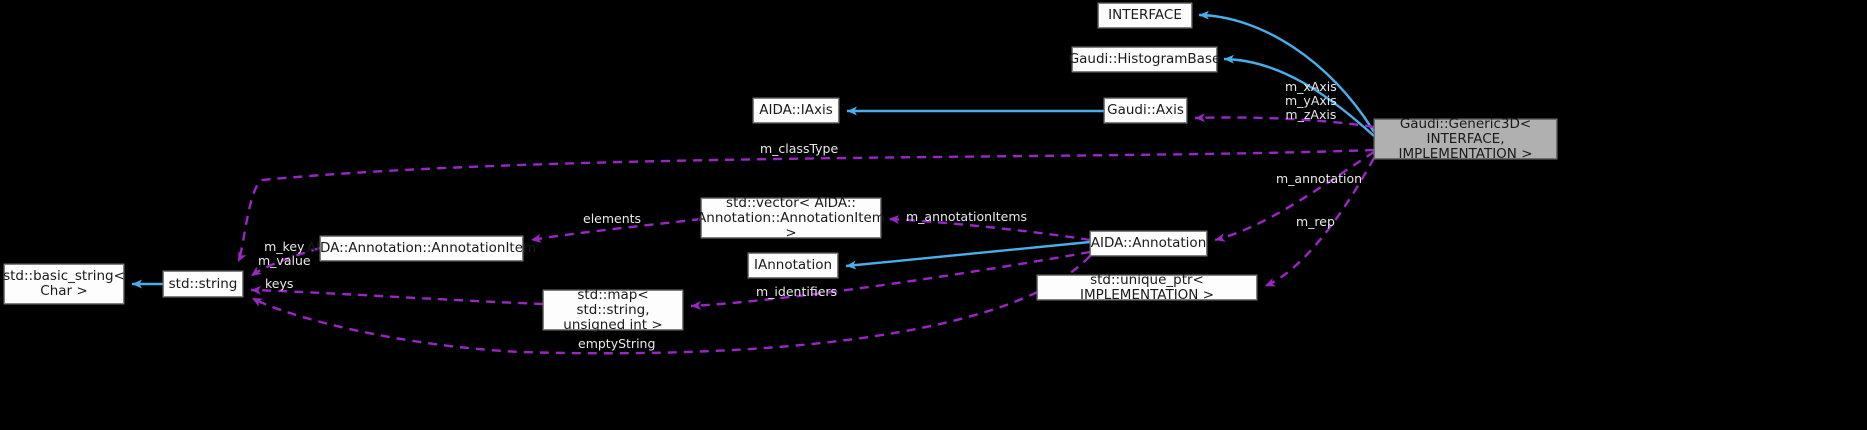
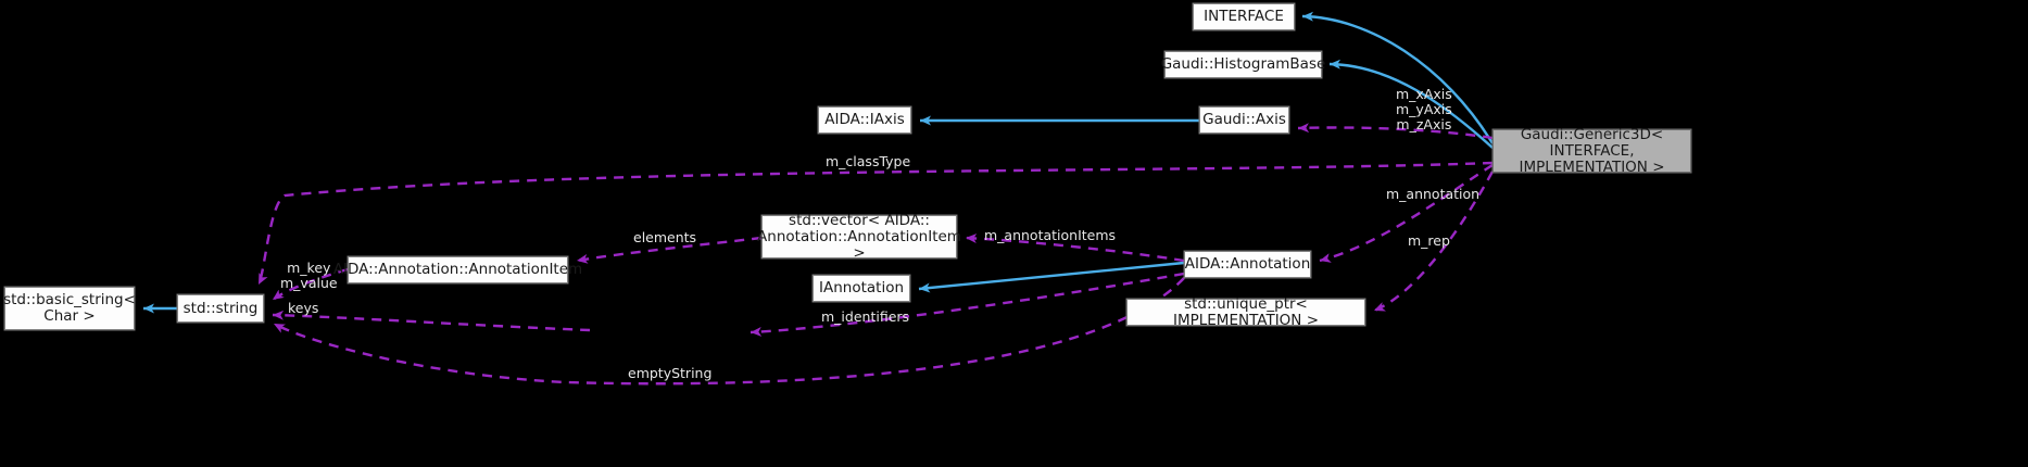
  INTERFACE
  Gaudi::HistogramBase
  AIDA::IAxis
  Gaudi::Axis
  Gaudi::Generic3D< INTERFACE,
  IMPLEMENTATION >
  std::vector< AIDA::
  Annotation::AnnotationItem >
  AIDA::Annotation::AnnotationItem
  AIDA::Annotation
  IAnnotation
  std::basic_string<
  Char >
  std::string
  std::unique_ptr< IMPLEMENTATION >
- std::map< std::string,
- unsigned int >
  m_xAxis
  m_yAxis
  m_zAxis
  m_classType
  m_annotation
  m_rep
  elements
  m_annotationItems
  m_key
  m_value
  keys
  m_identifiers
  emptyString
